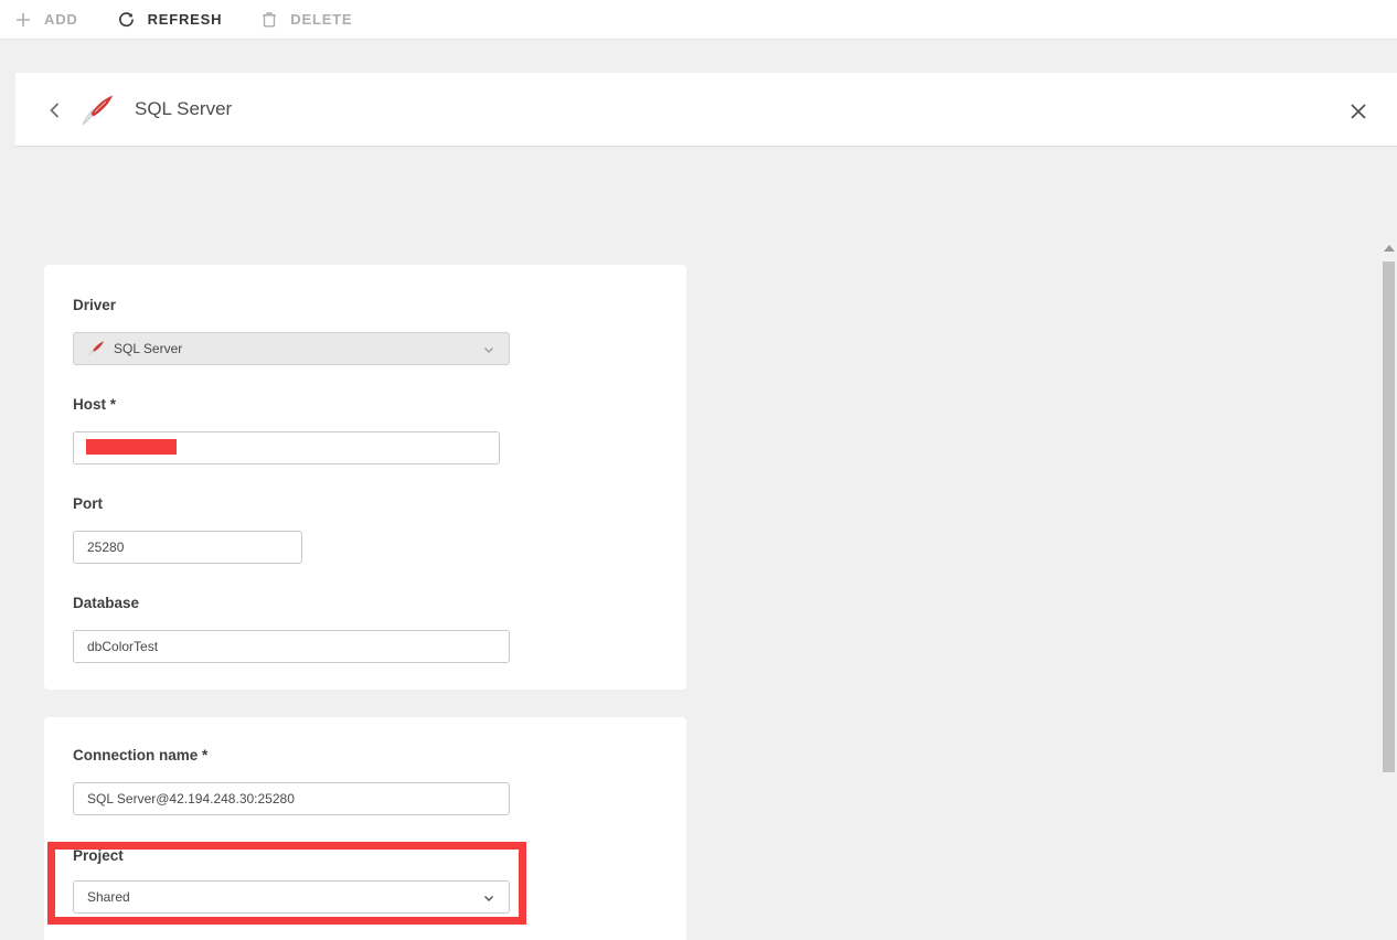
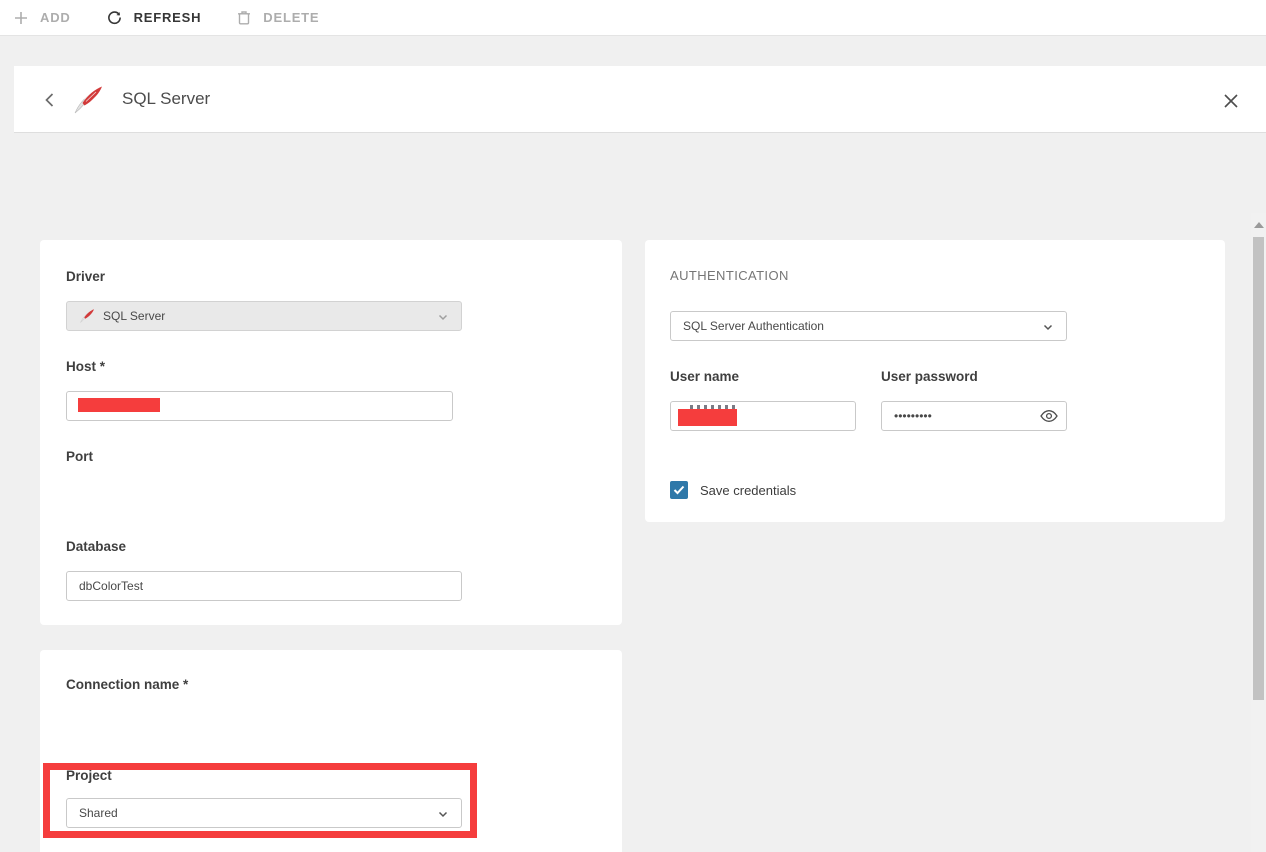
  ADD
  REFRESH
  DELETE
  SQL Server
  Driver
  SQL Server
  Host *
  Port
- 25280
  Database
  dbColorTest
  Connection name *
- SQL Server@42.194.248.30:25280
  Project
  Shared
+ AUTHENTICATION
+ SQL Server Authentication
+ User name
+ User password
+ •••••••••
+ Save credentials
